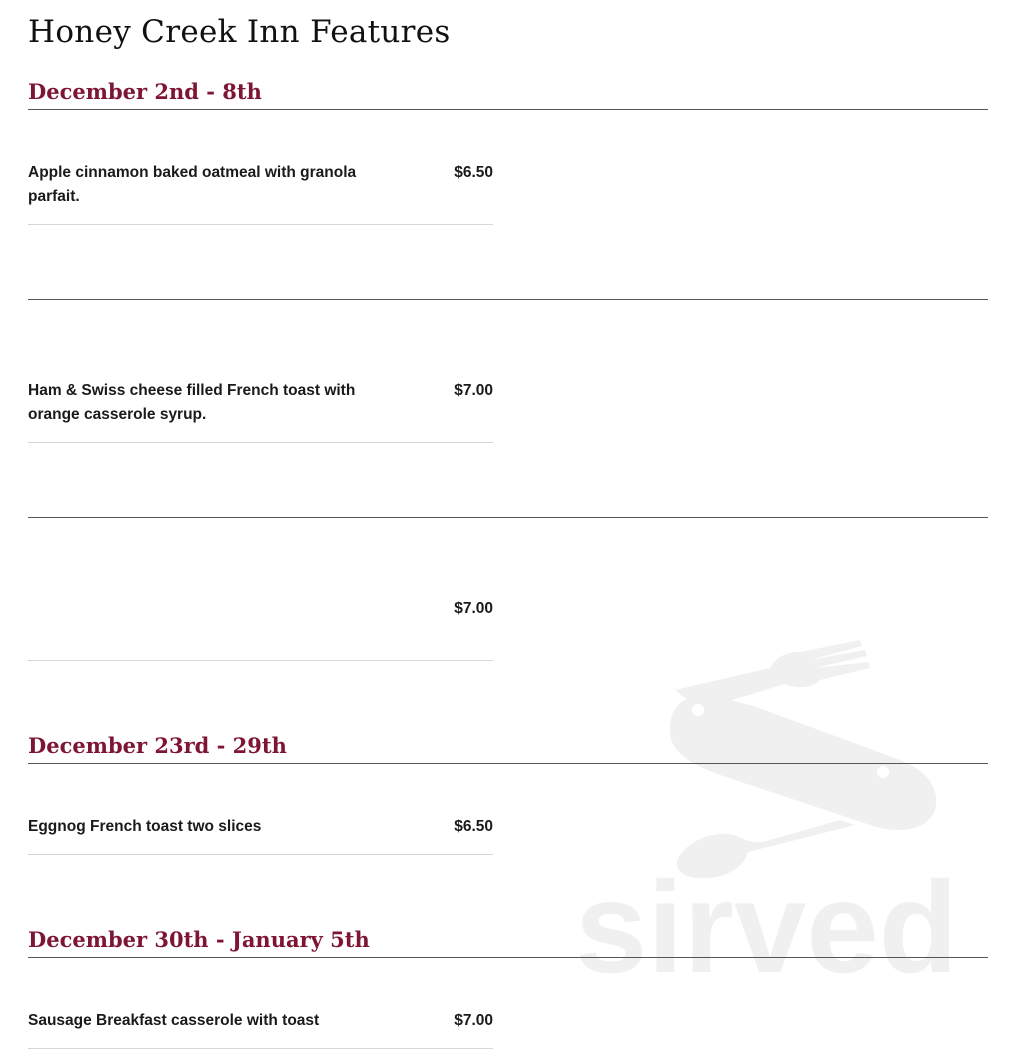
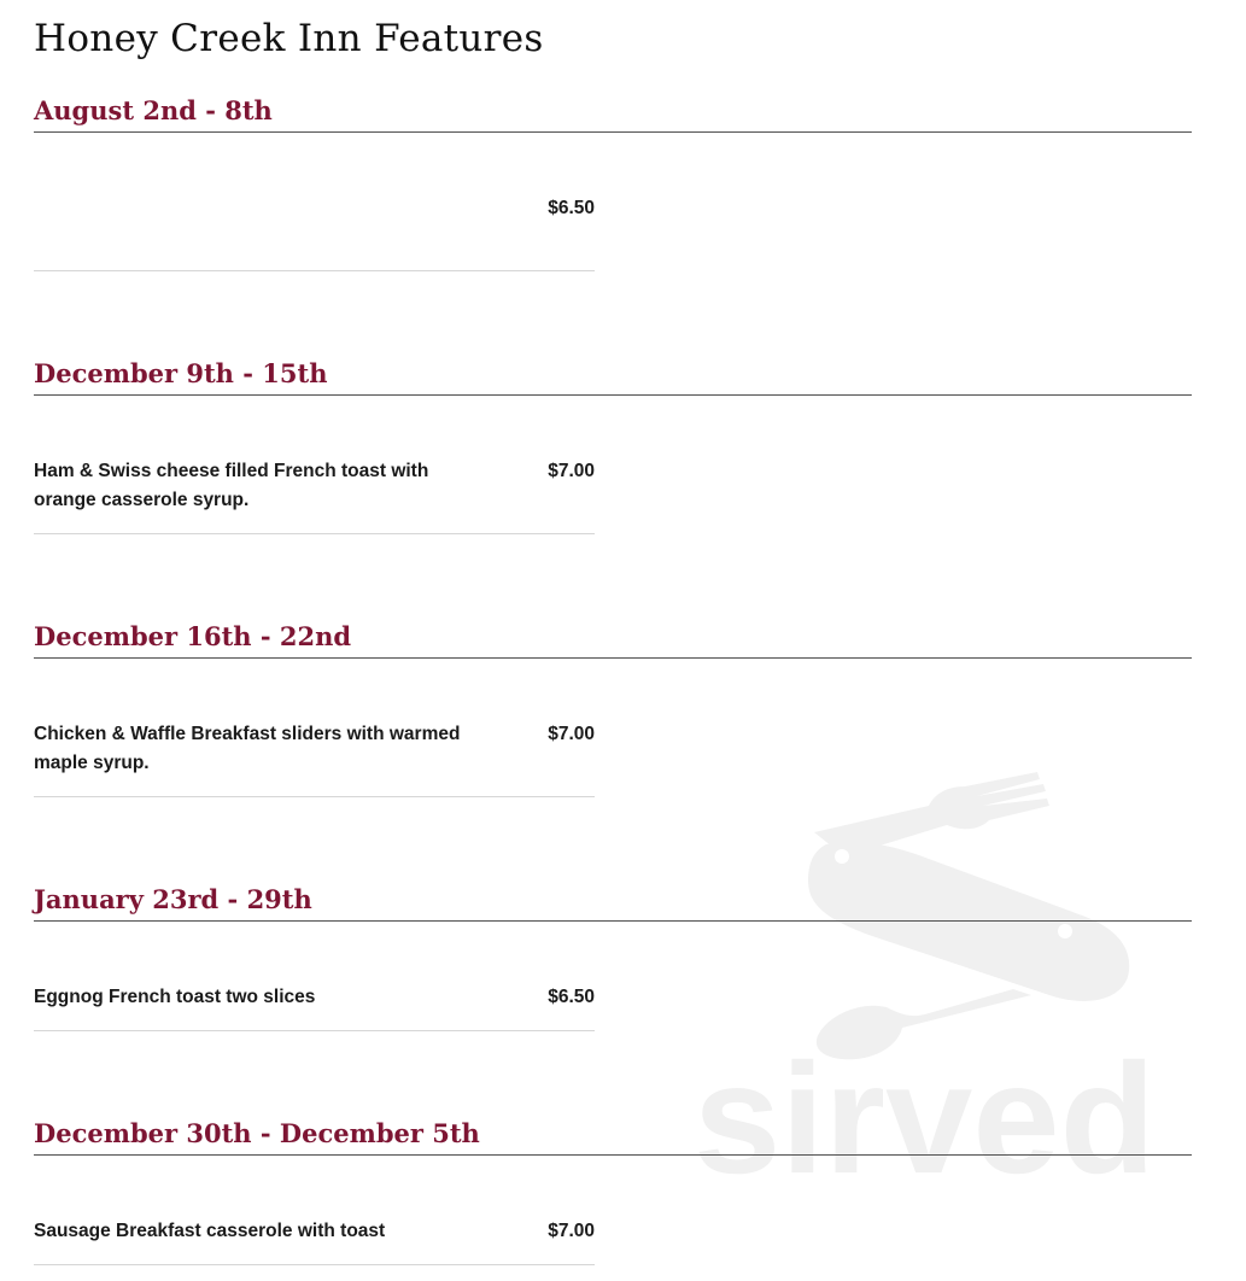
  sirved
  Honey Creek Inn Features
- December 2nd - 8th
+ August 2nd - 8th
- Apple cinnamon baked oatmeal with granola parfait.
  $6.50
+ December 9th - 15th
  Ham & Swiss cheese filled French toast with orange casserole syrup.
  $7.00
+ December 16th - 22nd
+ Chicken & Waffle Breakfast sliders with warmed maple syrup.
  $7.00
- December 23rd - 29th
+ January 23rd - 29th
  Eggnog French toast two slices
  $6.50
- December 30th - January 5th
+ December 30th - December 5th
  Sausage Breakfast casserole with toast
  $7.00
